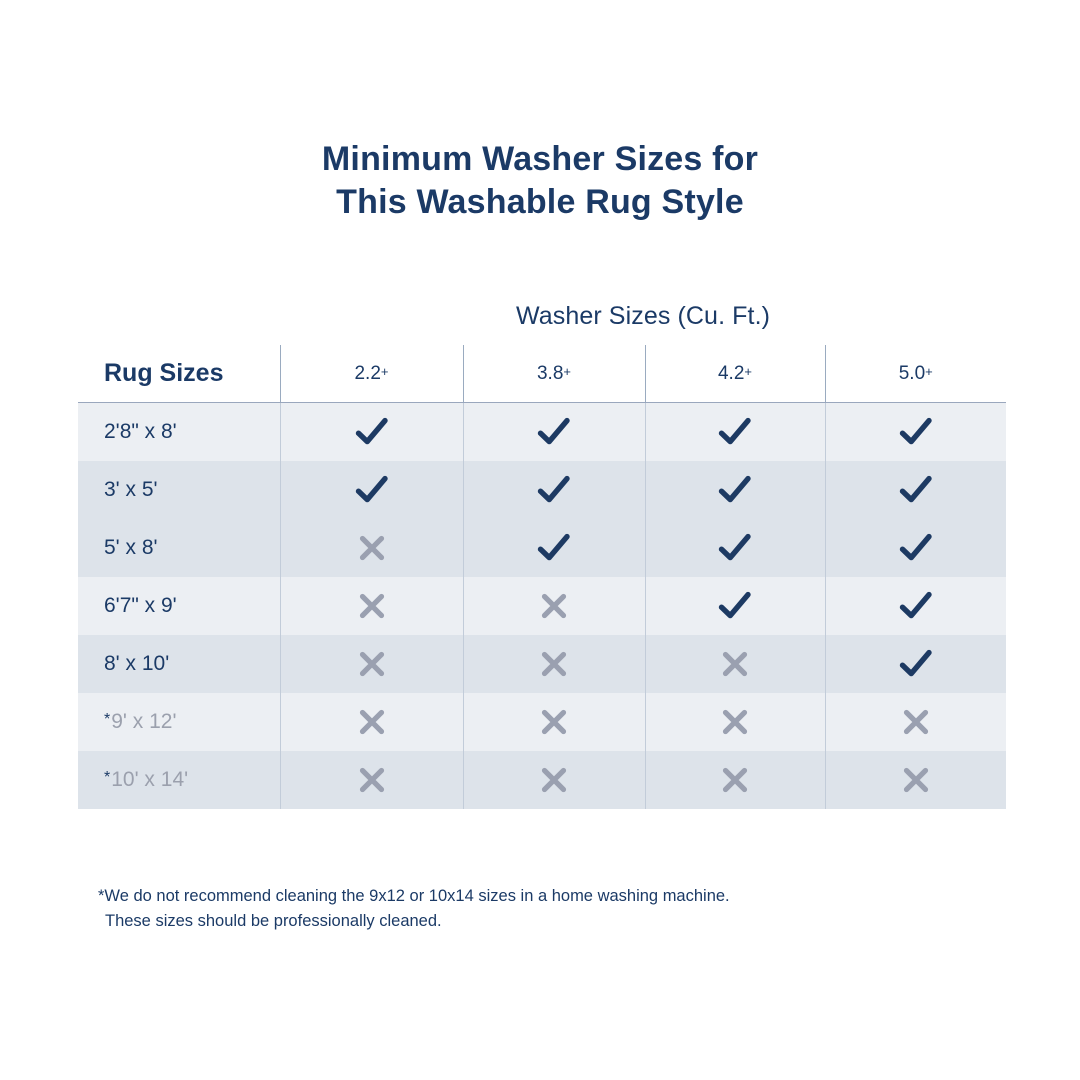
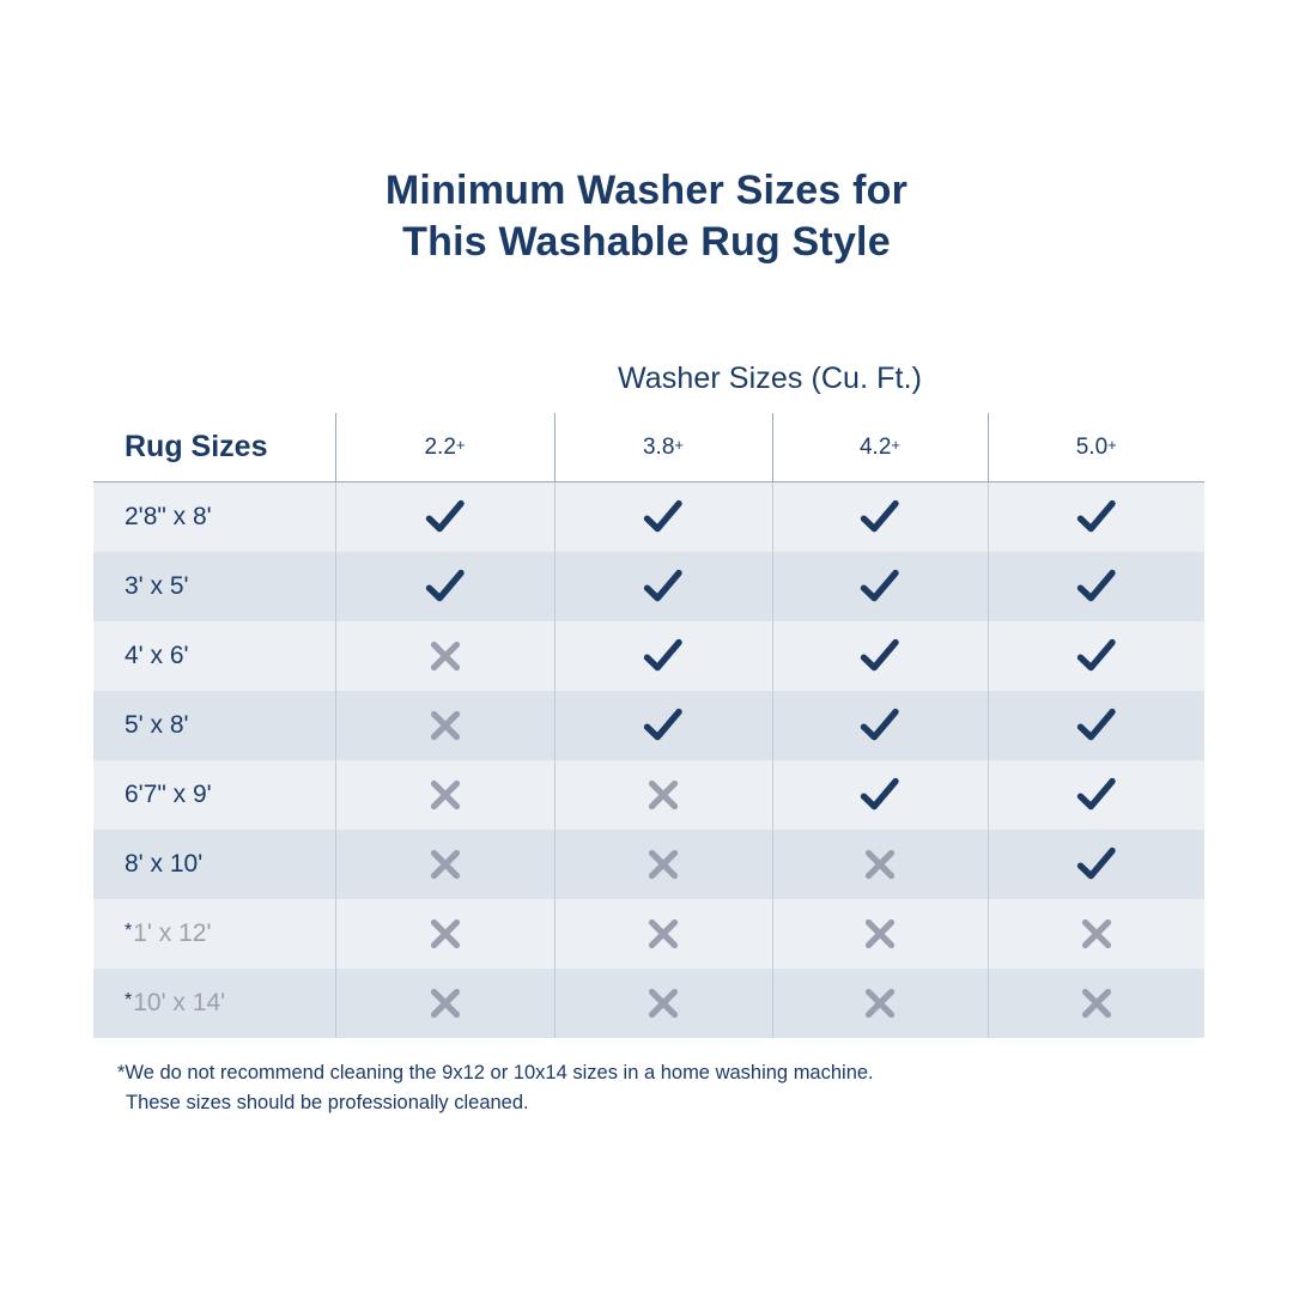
  Minimum Washer Sizes for
  This Washable Rug Style
  Washer Sizes (Cu. Ft.)
  Rug Sizes	2.2+	3.8+	4.2+	5.0+
  2'8" x 8'
  3' x 5'
+ 4' x 6'
  5' x 8'
  6'7" x 9'
  8' x 10'
- *9' x 12'
+ *1' x 12'
  *10' x 14'
  *We do not recommend cleaning the 9x12 or 10x14 sizes in a home washing machine.
  These sizes should be professionally cleaned.
